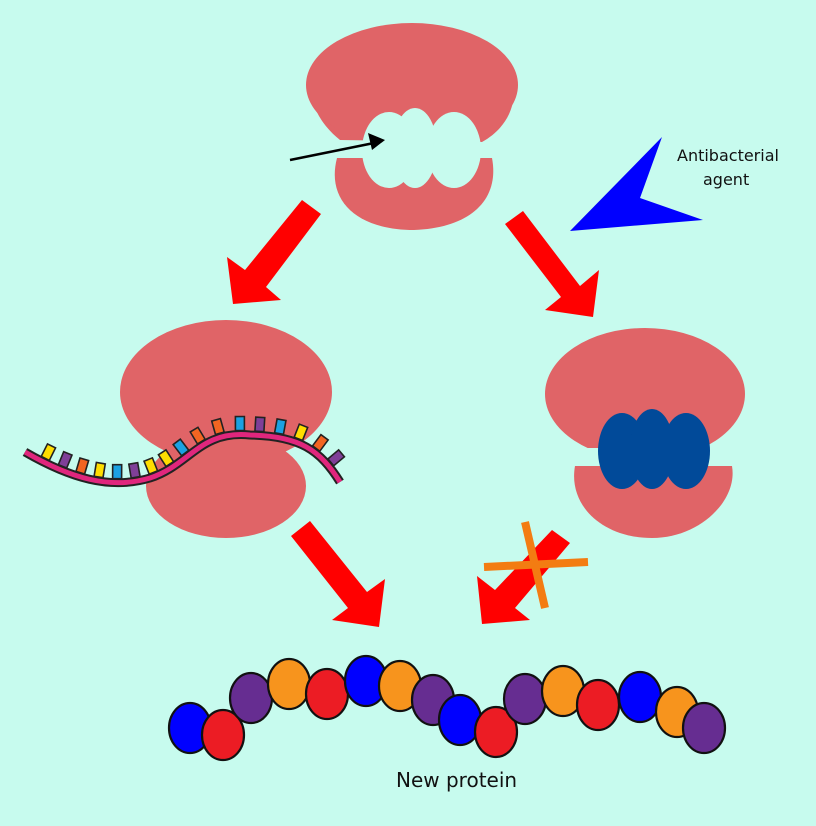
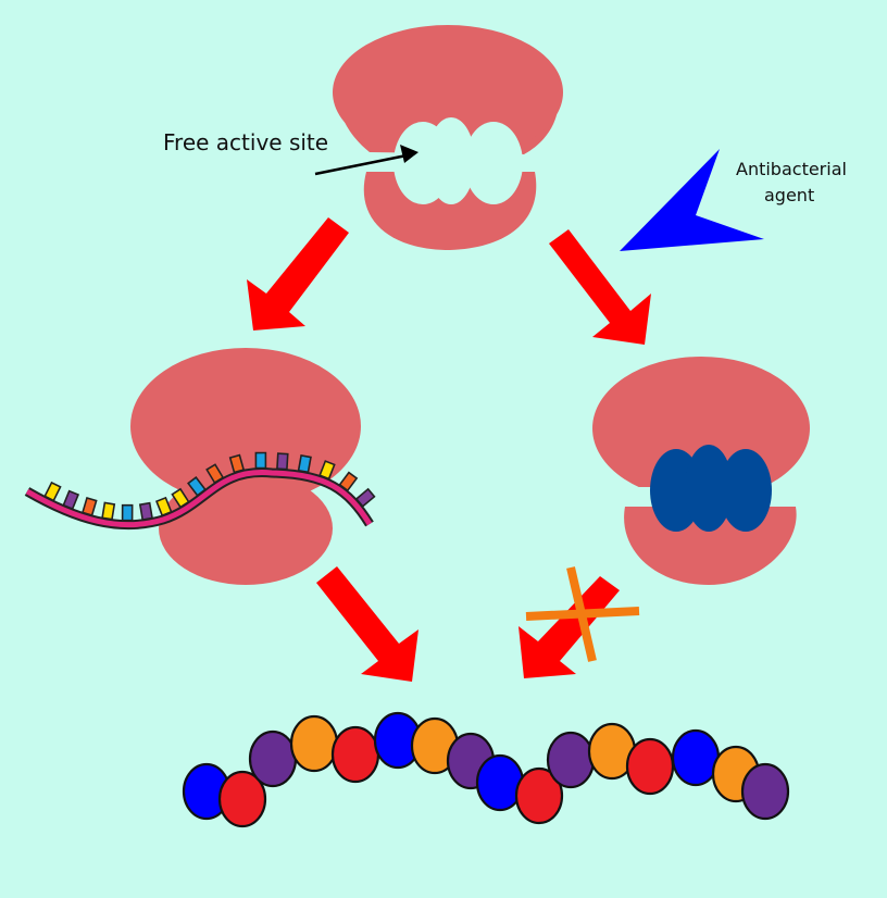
+ Free active site
  Antibacterial
  agent
- New protein
